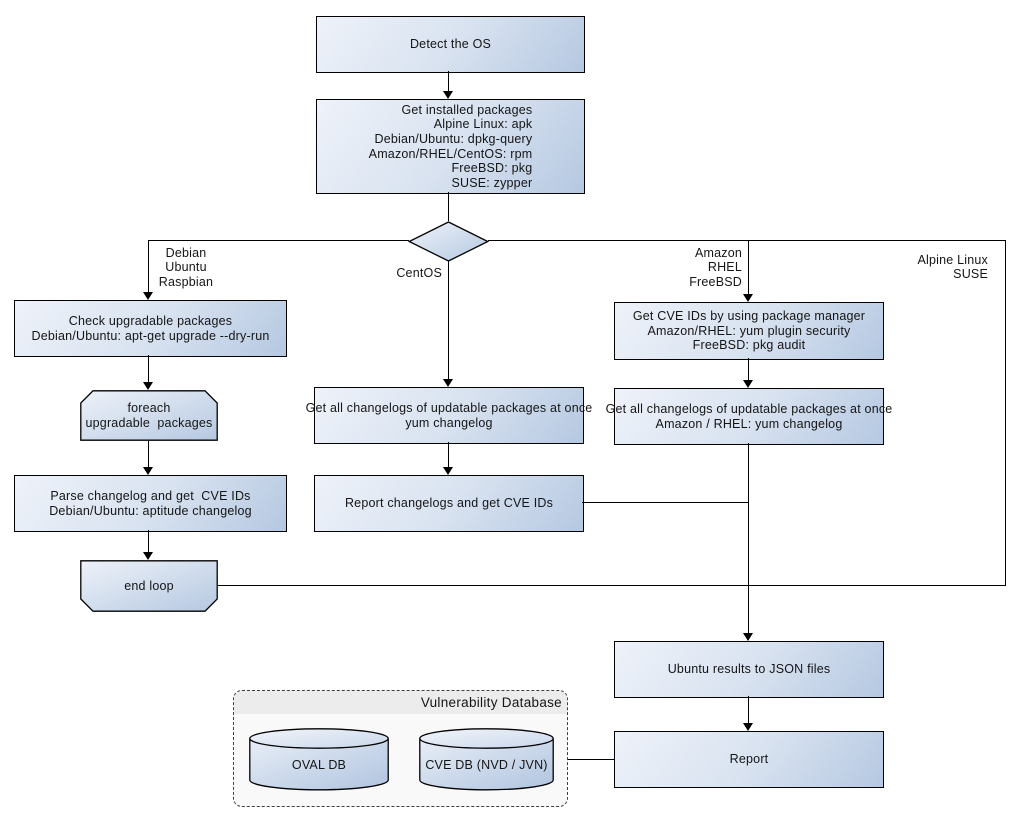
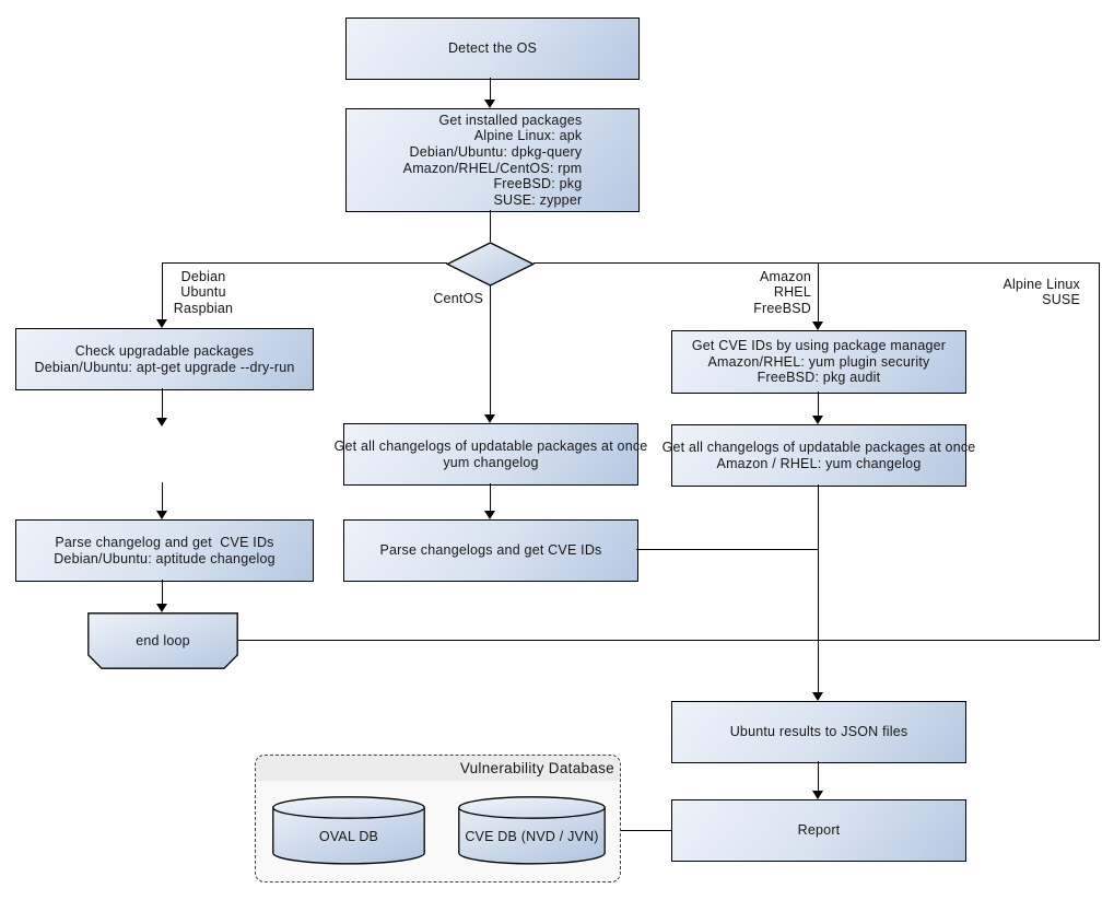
  Detect the OS
  Get installed packages
  Alpine Linux: apk
  Debian/Ubuntu: dpkg-query
  Amazon/RHEL/CentOS: rpm
  FreeBSD: pkg
  SUSE: zypper
  Check upgradable packages
  Debian/Ubuntu: apt-get upgrade --dry-run
  Parse changelog and get CVE IDs
  Debian/Ubuntu: aptitude changelog
  Get all changelogs of updatable packages at once
  yum changelog
- Report changelogs and get CVE IDs
+ Parse changelogs and get CVE IDs
  Get CVE IDs by using package manager
  Amazon/RHEL: yum plugin security
  FreeBSD: pkg audit
  Get all changelogs of updatable packages at once
  Amazon / RHEL: yum changelog
  Ubuntu results to JSON files
  Report
- foreach
- upgradable packages
  end loop
  Debian
  Ubuntu
  Raspbian
  CentOS
  Amazon
  RHEL
  FreeBSD
  Alpine Linux
  SUSE
  Vulnerability Database
  OVAL DB
  CVE DB (NVD / JVN)
